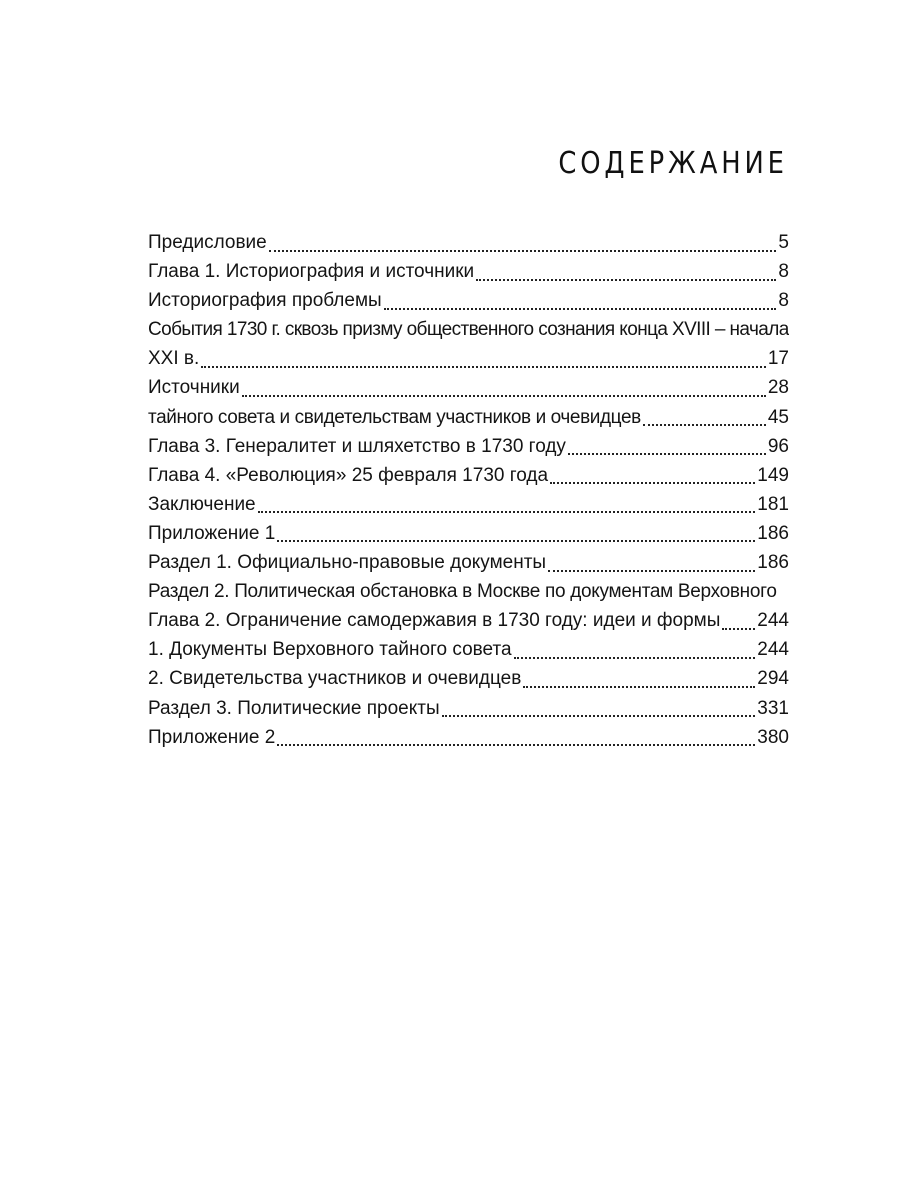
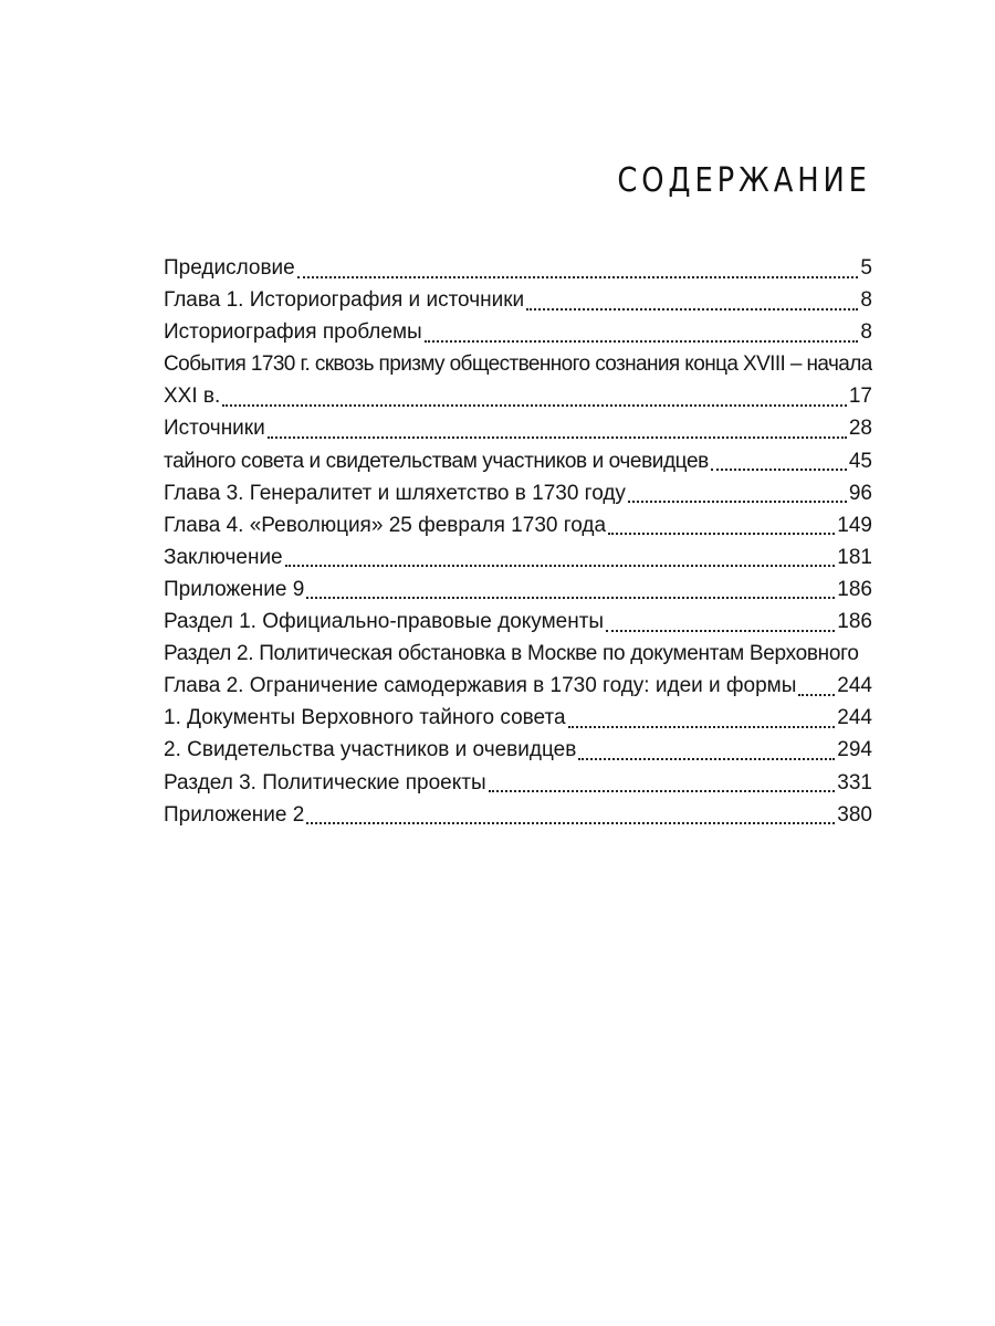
  СОДЕРЖАНИЕ
  Предисловие
  5
  Глава 1. Историография и источники
  8
  Историография проблемы
  8
  События 1730 г. сквозь призму общественного сознания конца XVIII – начала
  XXI в.
  17
  Источники
  28
  тайного совета и свидетельствам участников и очевидцев
  45
  Глава 3. Генералитет и шляхетство в 1730 году
  96
  Глава 4. «Революция» 25 февраля 1730 года
  149
  Заключение
  181
- Приложение 1
+ Приложение 9
  186
  Раздел 1. Официально-правовые документы
  186
  Раздел 2. Политическая обстановка в Москве по документам Верховного
  Глава 2. Ограничение самодержавия в 1730 году: идеи и формы
  244
  1. Документы Верховного тайного совета
  244
  2. Свидетельства участников и очевидцев
  294
  Раздел 3. Политические проекты
  331
  Приложение 2
  380
